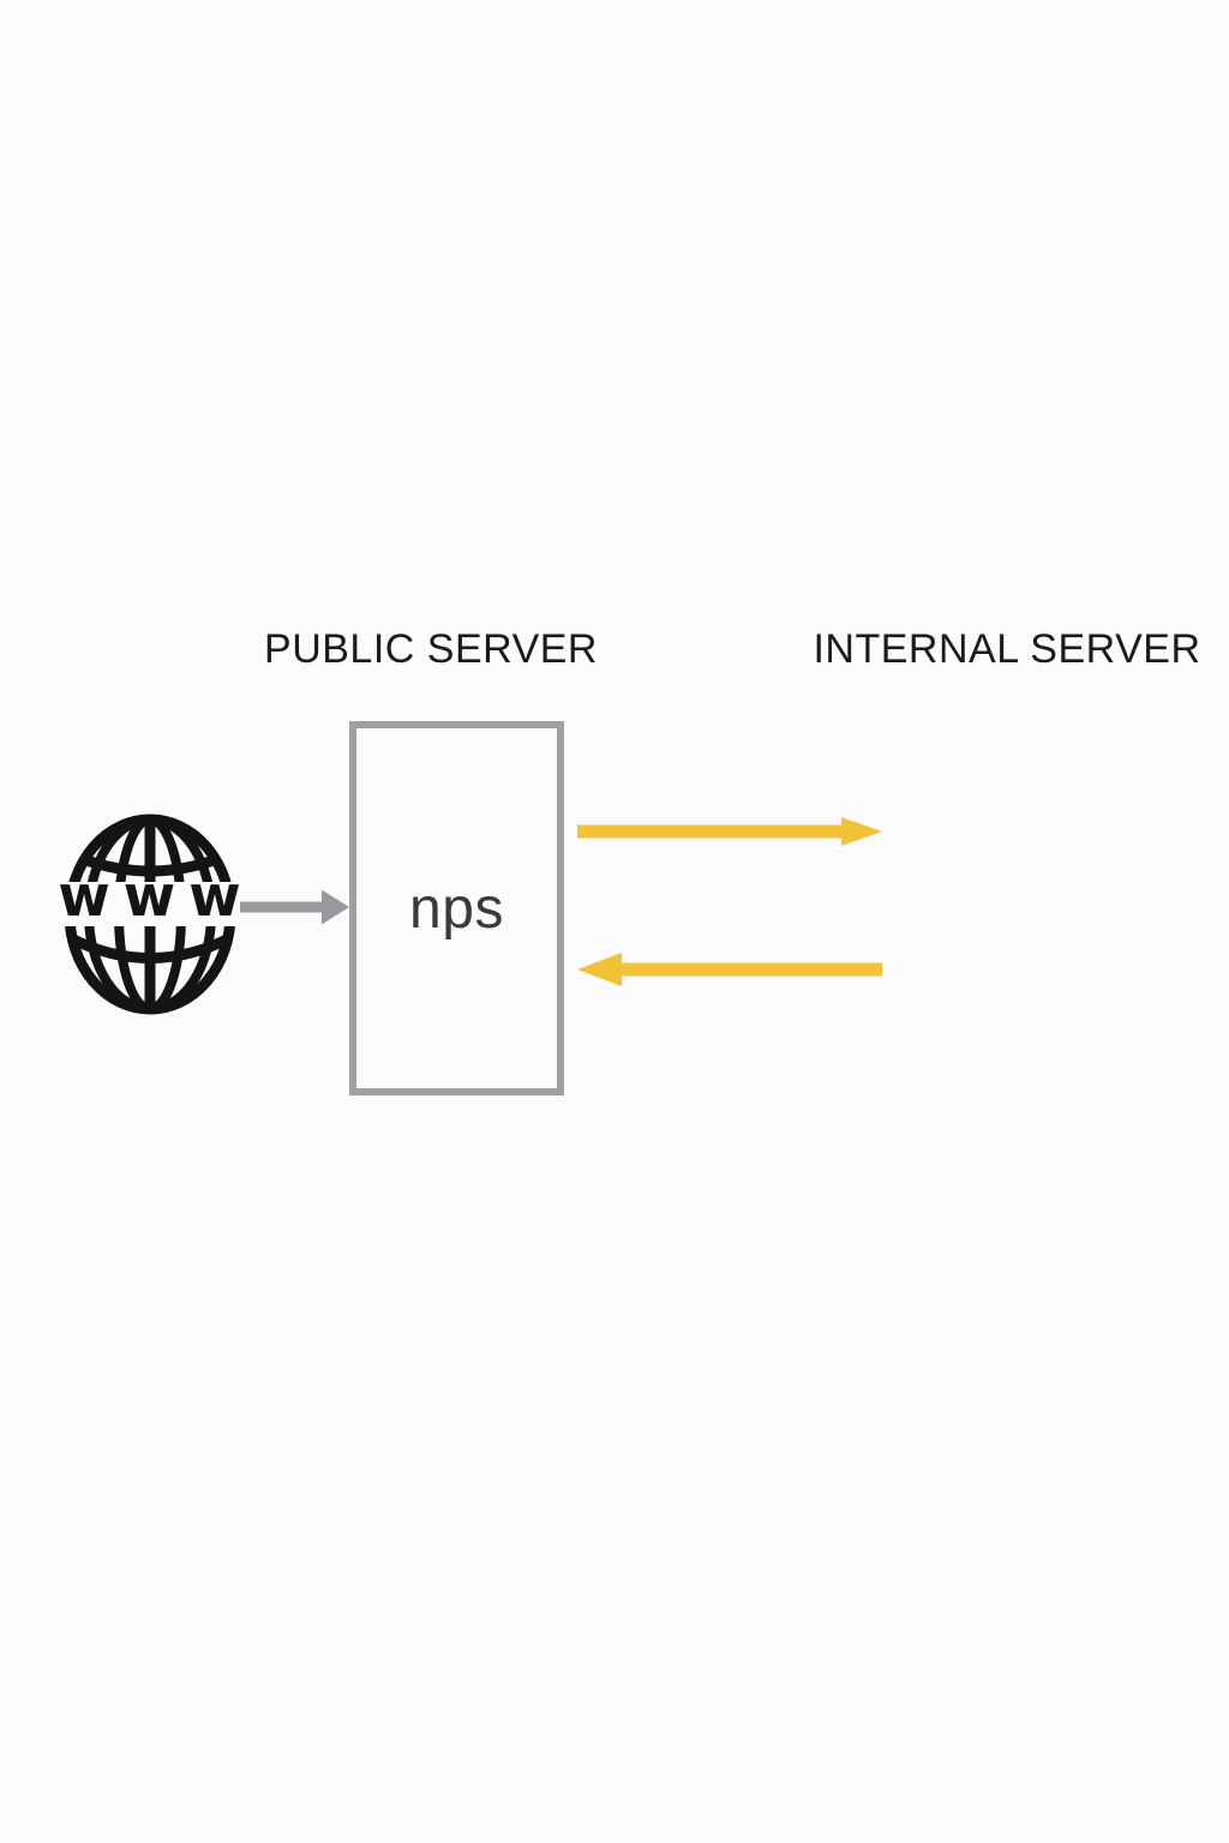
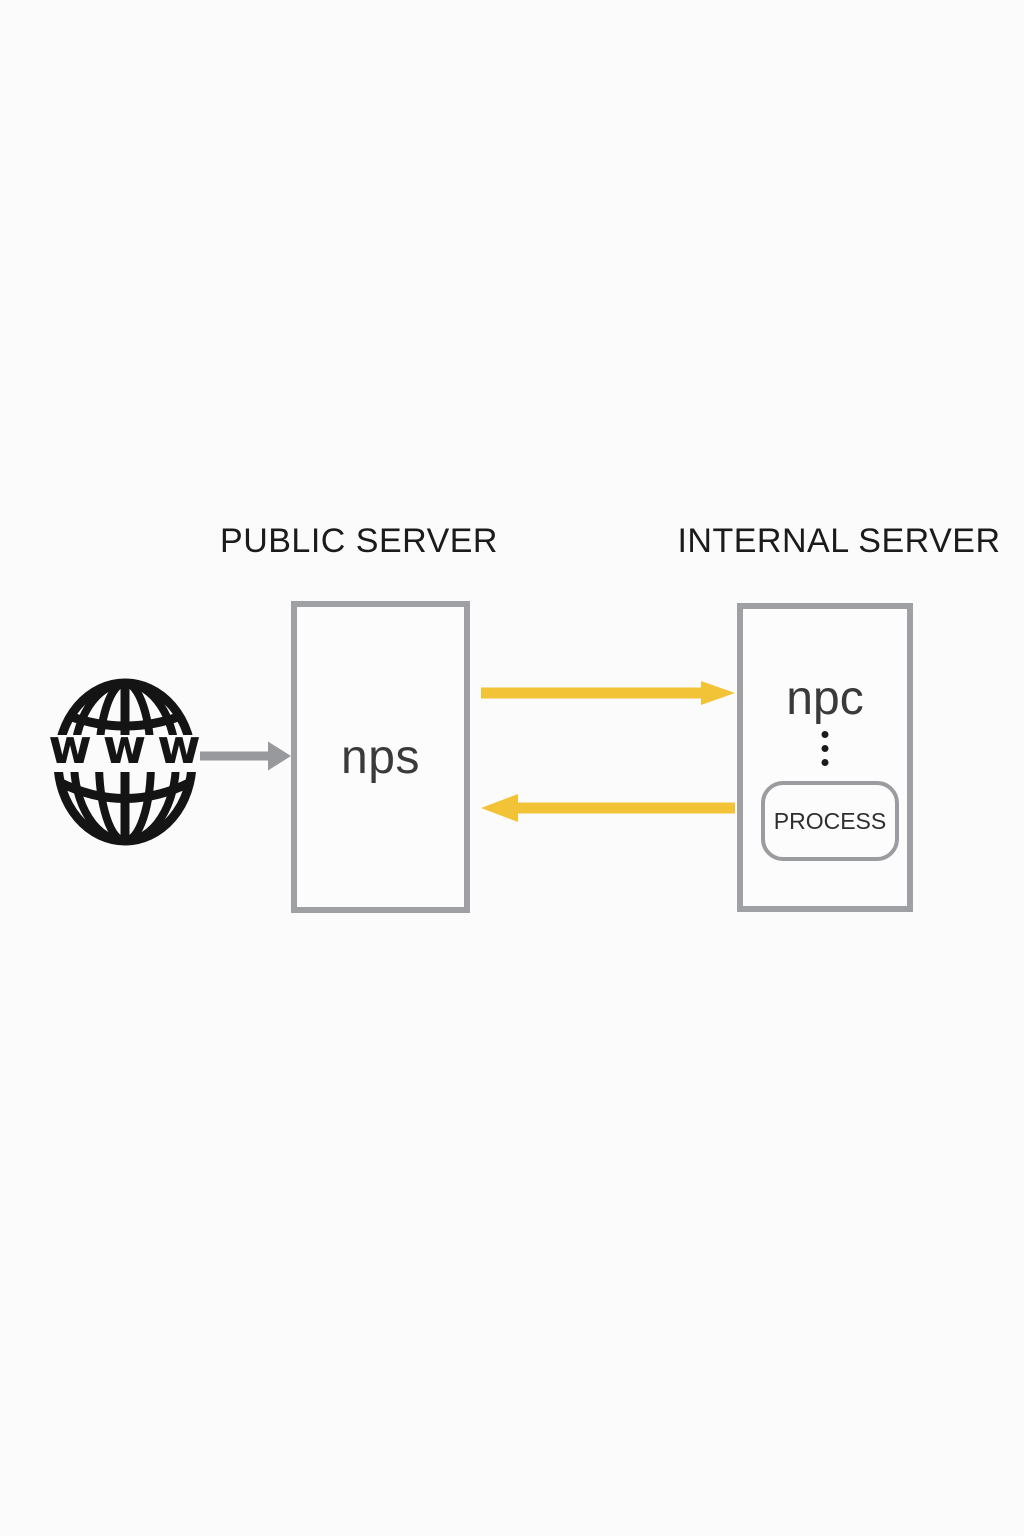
  PUBLIC SERVER
  INTERNAL SERVER
  www
  nps
+ npc
+ PROCESS
